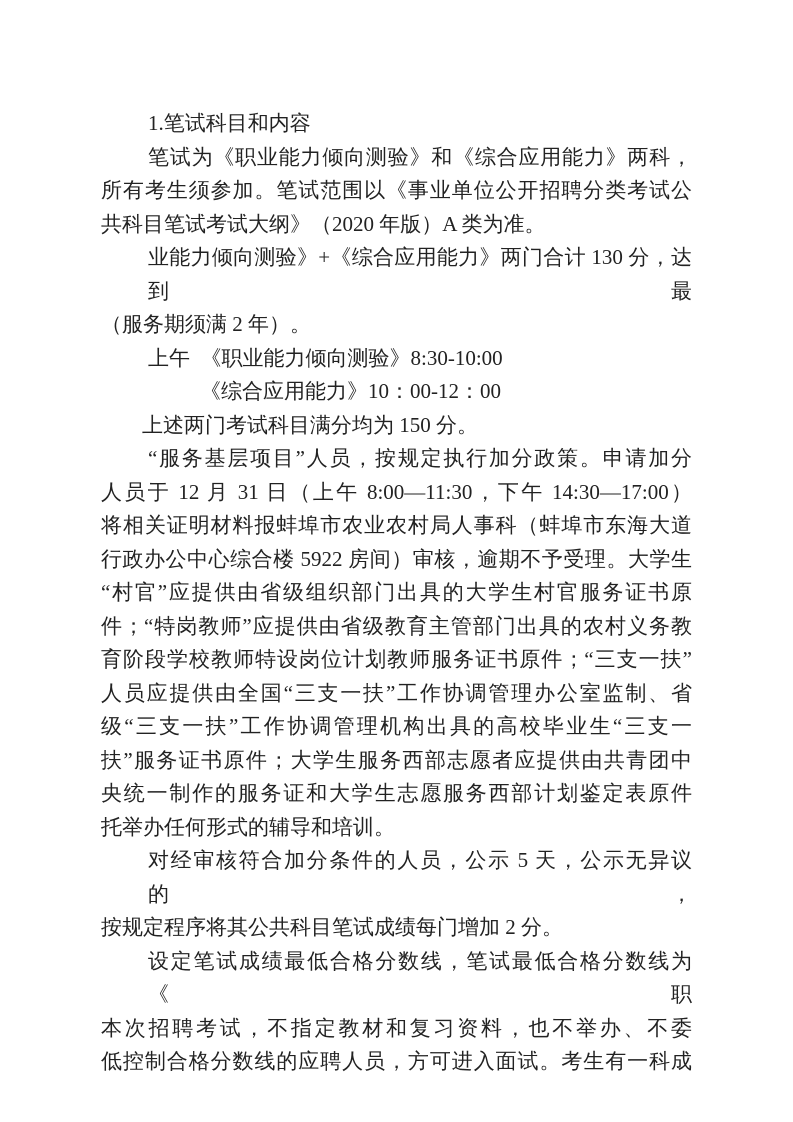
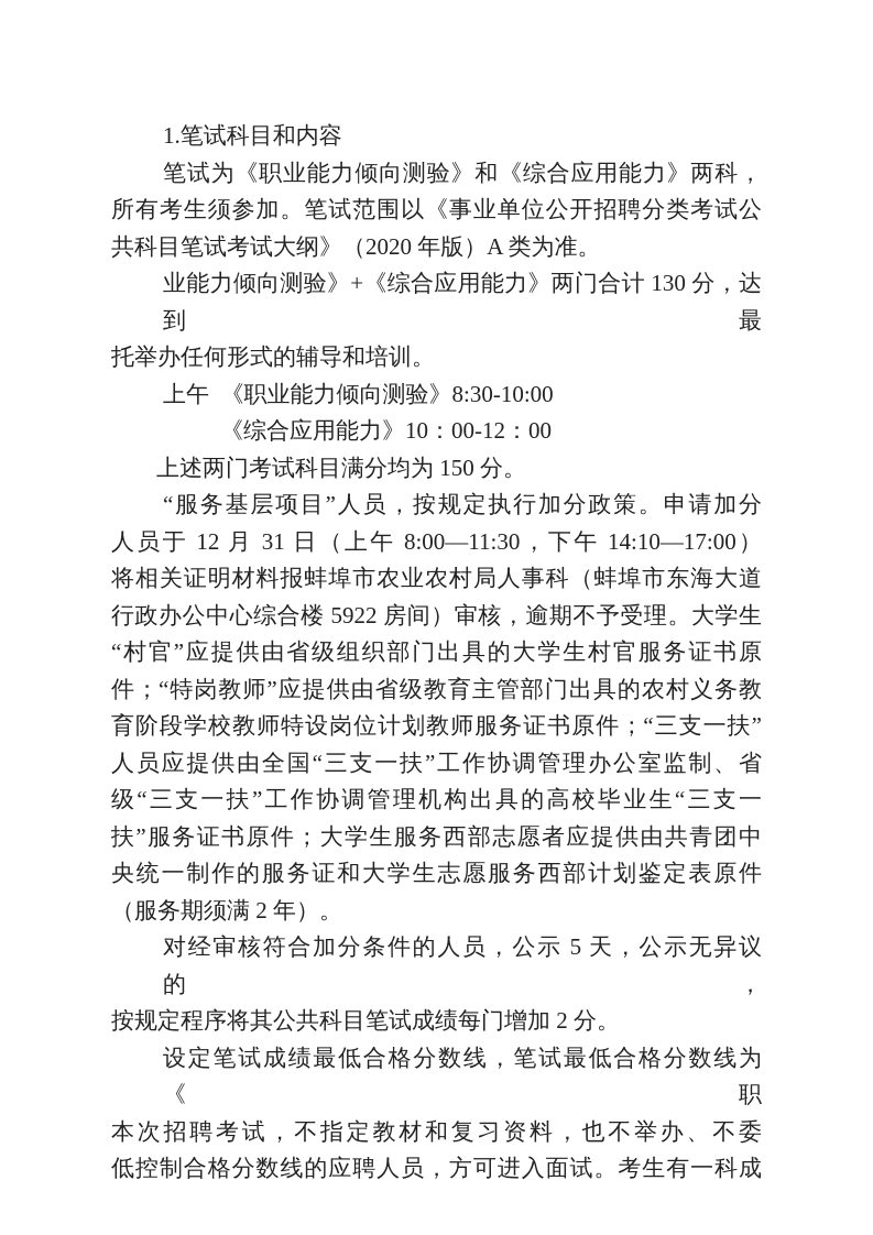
  1.笔试科目和内容
  笔试为《职业能力倾向测验》和《综合应用能力》两科，
  所有考生须参加。笔试范围以《事业单位公开招聘分类考试公
  共科目笔试考试大纲》（2020 年版）A 类为准。
  业能力倾向测验》+《综合应用能力》两门合计 130 分，达到最
- （服务期须满 2 年）。
+ 托举办任何形式的辅导和培训。
  上午 《职业能力倾向测验》8:30-10:00
  《综合应用能力》10：00-12：00
  上述两门考试科目满分均为 150 分。
  “服务基层项目”人员，按规定执行加分政策。申请加分
- 人员于 12 月 31 日（上午 8:00—11:30，下午 14:30—17:00）
+ 人员于 12 月 31 日（上午 8:00—11:30，下午 14:10—17:00）
  将相关证明材料报蚌埠市农业农村局人事科（蚌埠市东海大道
  行政办公中心综合楼 5922 房间）审核，逾期不予受理。大学生
  “村官”应提供由省级组织部门出具的大学生村官服务证书原
  件；“特岗教师”应提供由省级教育主管部门出具的农村义务教
  育阶段学校教师特设岗位计划教师服务证书原件；“三支一扶”
  人员应提供由全国“三支一扶”工作协调管理办公室监制、省
  级“三支一扶”工作协调管理机构出具的高校毕业生“三支一
  扶”服务证书原件；大学生服务西部志愿者应提供由共青团中
  央统一制作的服务证和大学生志愿服务西部计划鉴定表原件
- 托举办任何形式的辅导和培训。
+ （服务期须满 2 年）。
  对经审核符合加分条件的人员，公示 5 天，公示无异议的，
  按规定程序将其公共科目笔试成绩每门增加 2 分。
  设定笔试成绩最低合格分数线，笔试最低合格分数线为《职
  本次招聘考试，不指定教材和复习资料，也不举办、不委
  低控制合格分数线的应聘人员，方可进入面试。考生有一科成
